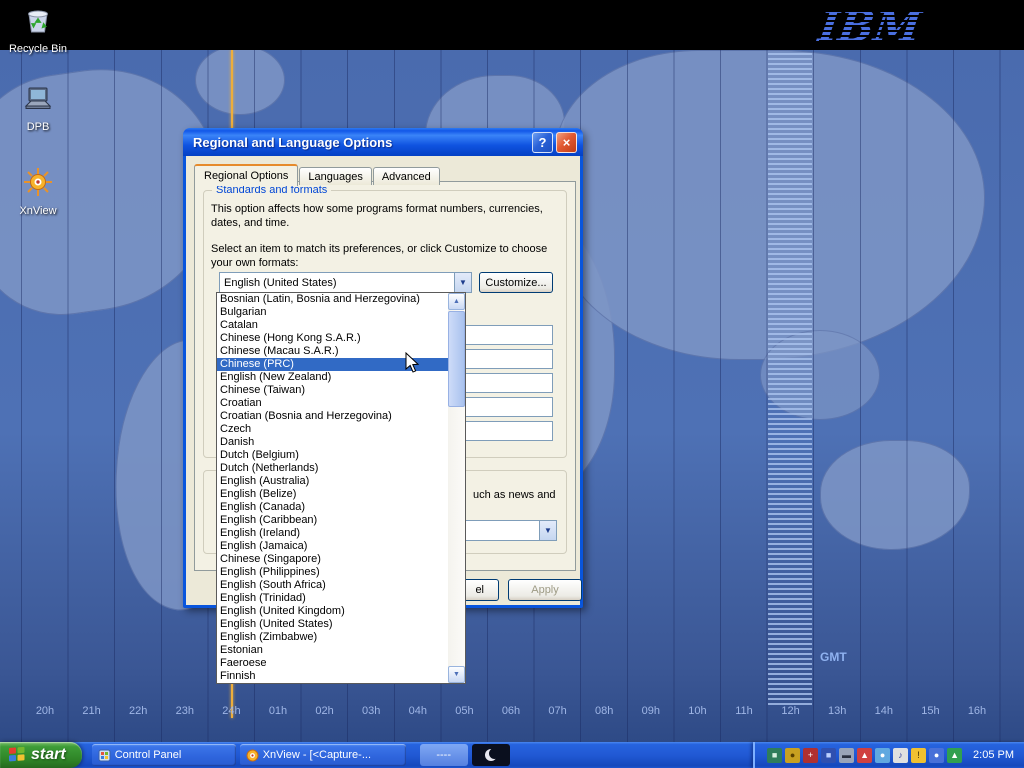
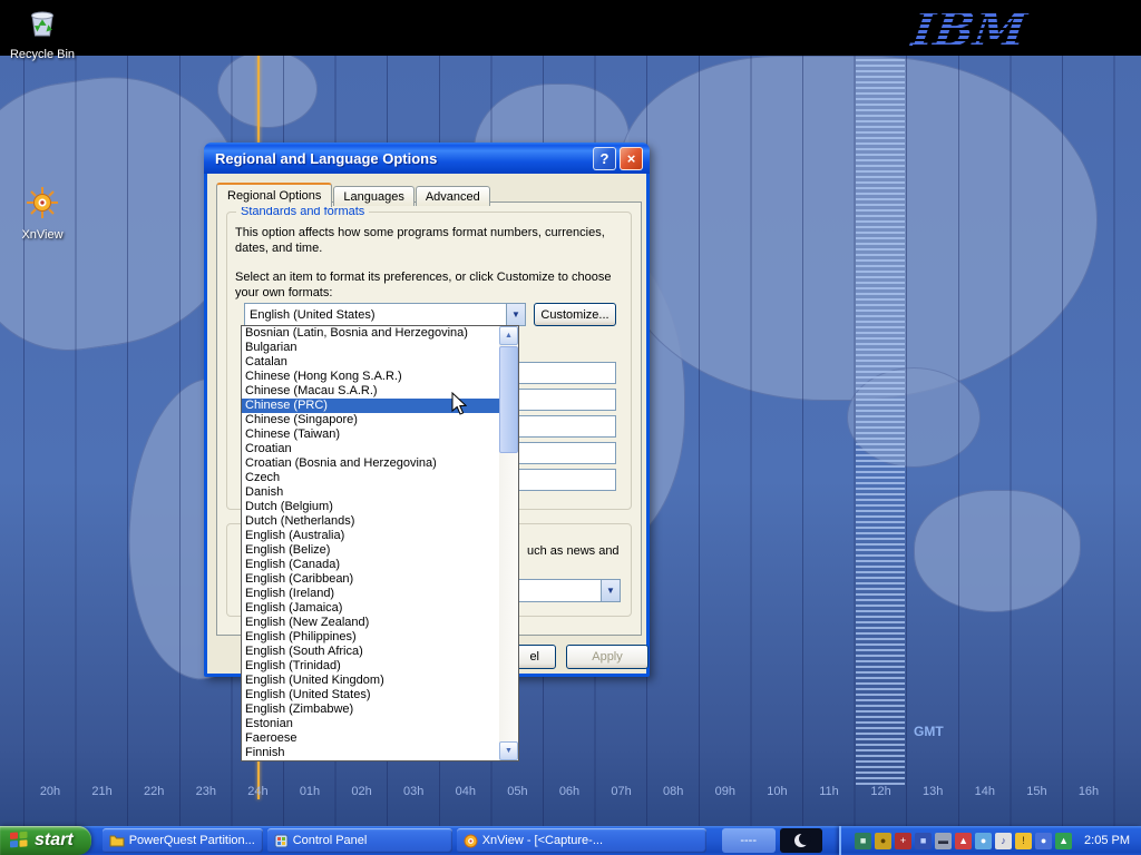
  GMT
  20h
  21h
  22h
  23h
  24h
  01h
  02h
  03h
  04h
  05h
  06h
  07h
  08h
  09h
  10h
  11h
  12h
  13h
  14h
  15h
  16h
  Recycle Bin
- DPB
  XnView
  Regional and Language Options
  ?
  ×
  Regional Options
  Languages
  Advanced
  Standards and formats
  This option affects how some programs format numbers, currencies,
  dates, and time.
- Select an item to match its preferences, or click Customize to choose
+ Select an item to format its preferences, or click Customize to choose
  your own formats:
  English (United States)
  ▼
  Customize...
  uch as news and
  ▼
  el
  Apply
  Bosnian (Latin, Bosnia and Herzegovina)
  Bulgarian
  Catalan
  Chinese (Hong Kong S.A.R.)
  Chinese (Macau S.A.R.)
  Chinese (PRC)
- English (New Zealand)
+ Chinese (Singapore)
  Chinese (Taiwan)
  Croatian
  Croatian (Bosnia and Herzegovina)
  Czech
  Danish
  Dutch (Belgium)
  Dutch (Netherlands)
  English (Australia)
  English (Belize)
  English (Canada)
  English (Caribbean)
  English (Ireland)
  English (Jamaica)
- Chinese (Singapore)
+ English (New Zealand)
  English (Philippines)
  English (South Africa)
  English (Trinidad)
  English (United Kingdom)
  English (United States)
  English (Zimbabwe)
  Estonian
  Faeroese
  Finnish
  start
+ PowerQuest Partition...
  Control Panel
  XnView - [<Capture-...
  ----
  ■
  ●
  +
  ■
  ▬
  ▲
  ●
  ♪
  !
  ●
  ▲
  2:05 PM
